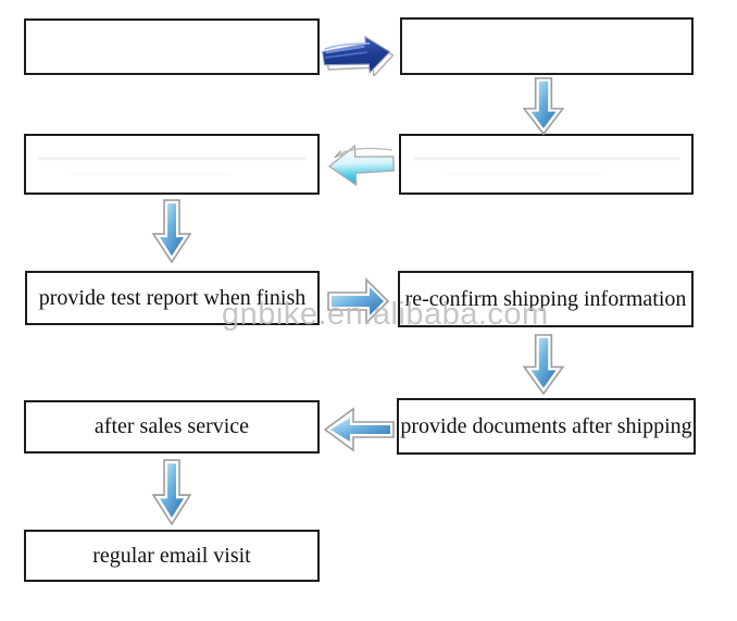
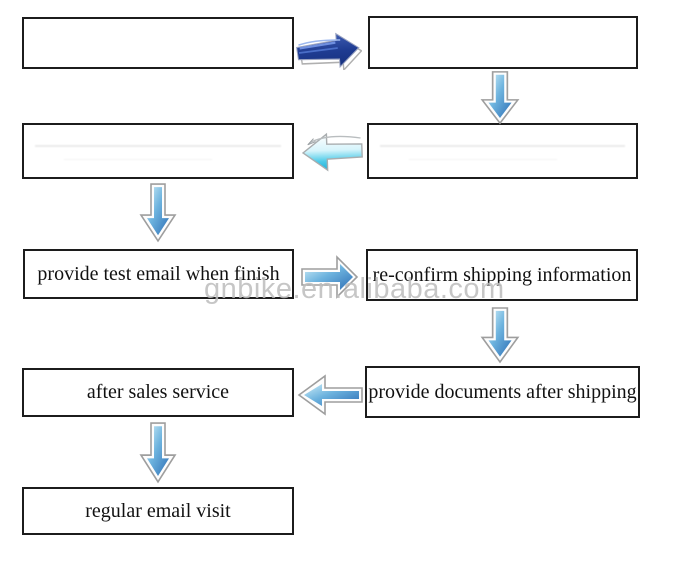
  gnbike.en.alibaba.com
- provide test report when finish
+ provide test email when finish
  re-confirm shipping information
  provide documents after shipping
  after sales service
  regular email visit
